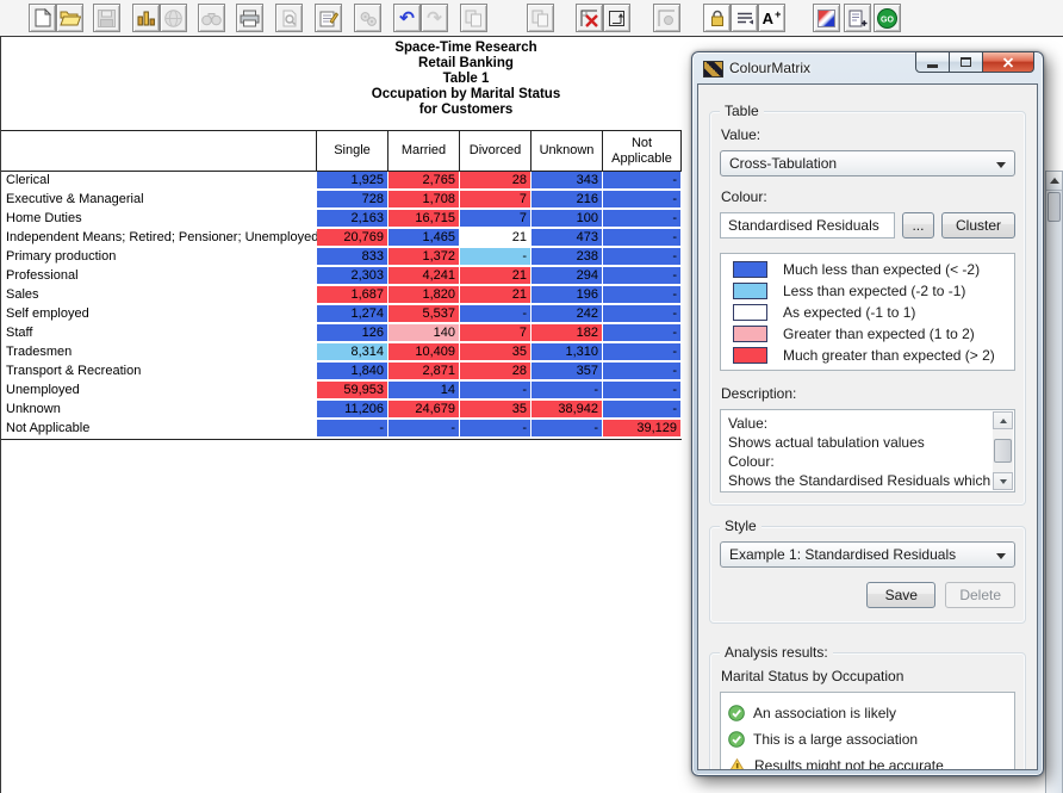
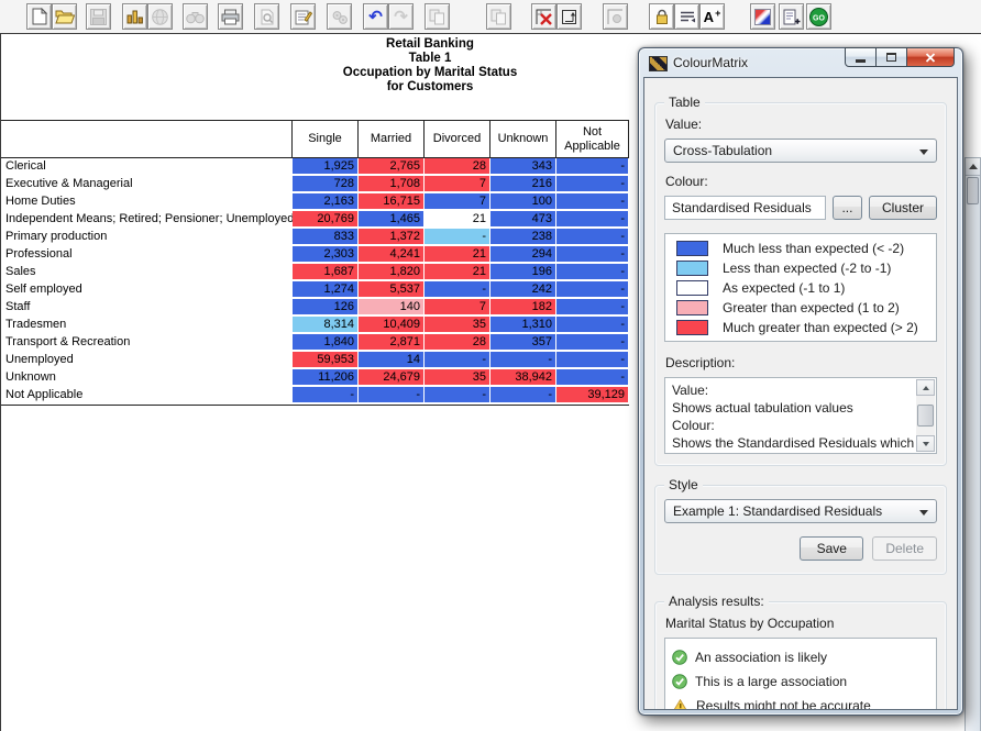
  ↶
  ↷
  A
  +
- Space-Time Research
  Retail Banking
  Table 1
  Occupation by Marital Status
  for Customers
  Single
  Married
  Divorced
  Unknown
  Not Applicable
  Clerical
  1,925
  2,765
  28
  343
  -
  Executive & Managerial
  728
  1,708
  7
  216
  -
  Home Duties
  2,163
  16,715
  7
  100
  -
  Independent Means; Retired; Pensioner; Unemployed
  20,769
  1,465
  21
  473
  -
  Primary production
  833
  1,372
  -
  238
  -
  Professional
  2,303
  4,241
  21
  294
  -
  Sales
  1,687
  1,820
  21
  196
  -
  Self employed
  1,274
  5,537
  -
  242
  -
  Staff
  126
  140
  7
  182
  -
  Tradesmen
  8,314
  10,409
  35
  1,310
  -
  Transport & Recreation
  1,840
  2,871
  28
  357
  -
  Unemployed
  59,953
  14
  -
  -
  -
  Unknown
  11,206
  24,679
  35
  38,942
  -
  Not Applicable
  -
  -
  -
  -
  39,129
  ColourMatrix
  Table
  Value:
  Cross-Tabulation
  Colour:
  Standardised Residuals
  ...
  Cluster
  Much less than expected (< -2)
  Less than expected (-2 to -1)
  As expected (-1 to 1)
  Greater than expected (1 to 2)
  Much greater than expected (> 2)
  Description:
  Value:
  Shows actual tabulation values
  Colour:
  Shows the Standardised Residuals which
  Style
  Example 1: Standardised Residuals
  Save
  Delete
  Analysis results:
  Marital Status by Occupation
  An association is likely
  This is a large association
  Results might not be accurate
